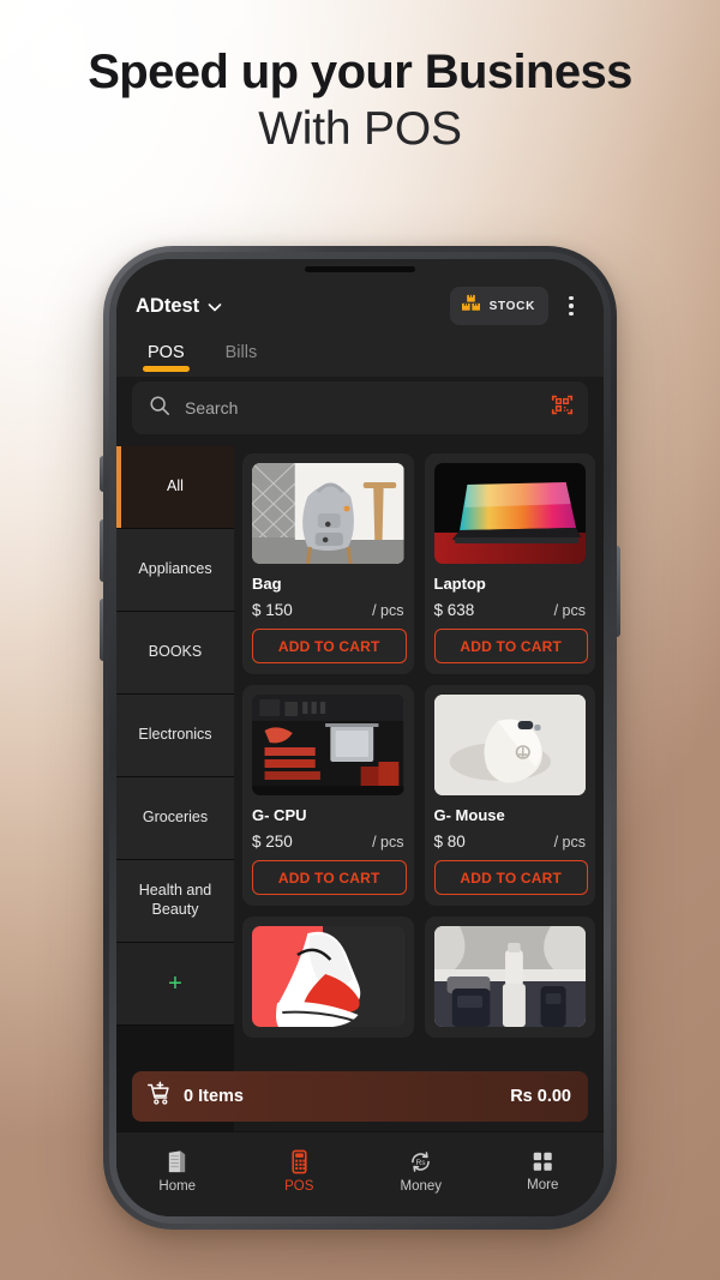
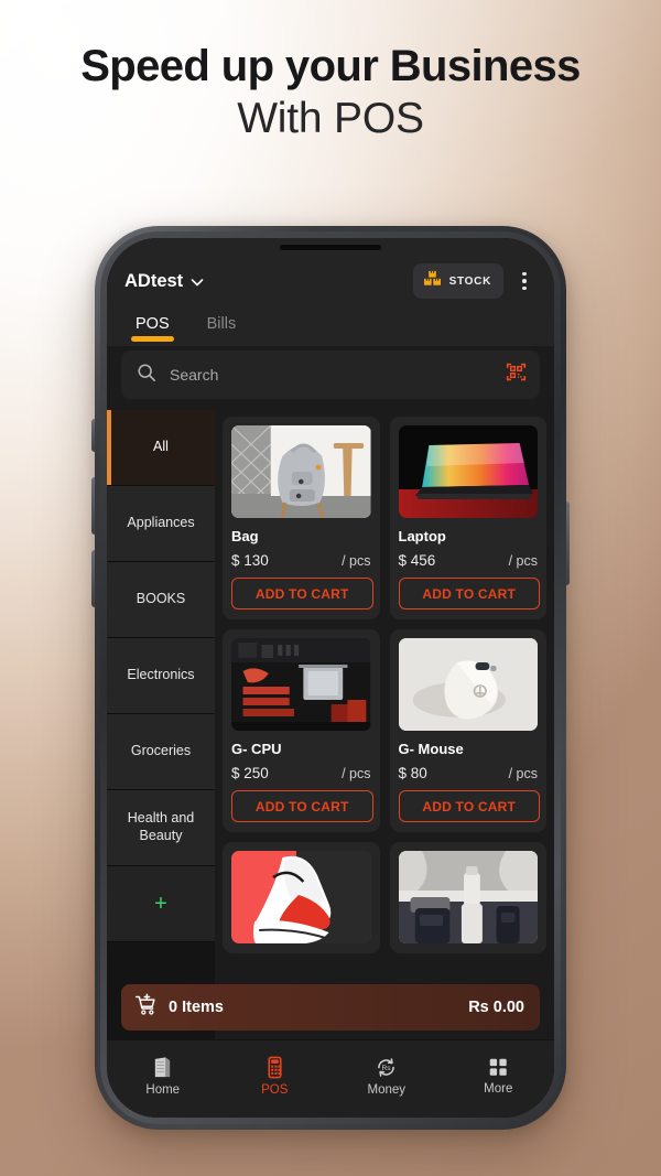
  Speed up your Business
  With POS
  ADtest
  STOCK
  POS
  Bills
  Search
  All
  Appliances
  BOOKS
  Electronics
  Groceries
  Health and Beauty
  +
  Bag
- $ 150
+ $ 130
  / pcs
  ADD TO CART
  Laptop
- $ 638
+ $ 456
  / pcs
  ADD TO CART
  G- CPU
  $ 250
  / pcs
  ADD TO CART
  G- Mouse
  $ 80
  / pcs
  ADD TO CART
  0 Items
  Rs 0.00
  Home
  POS
  Money
  More
